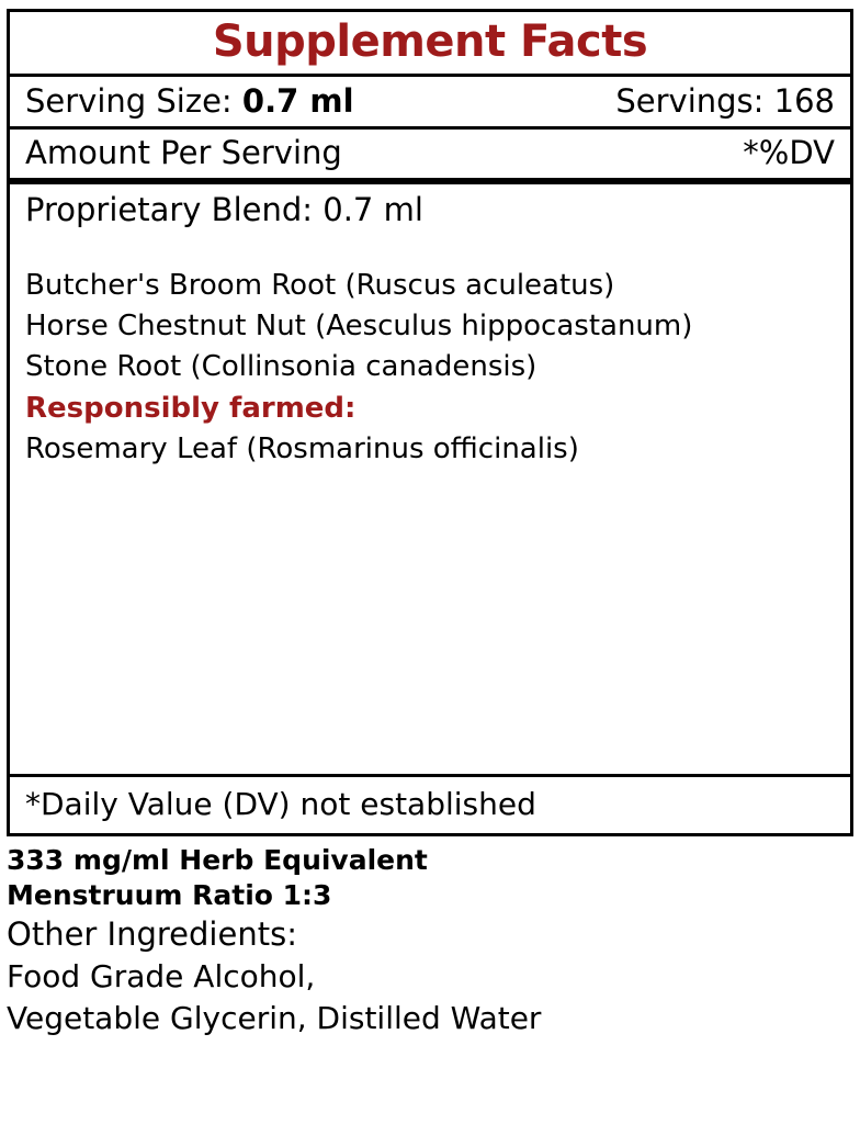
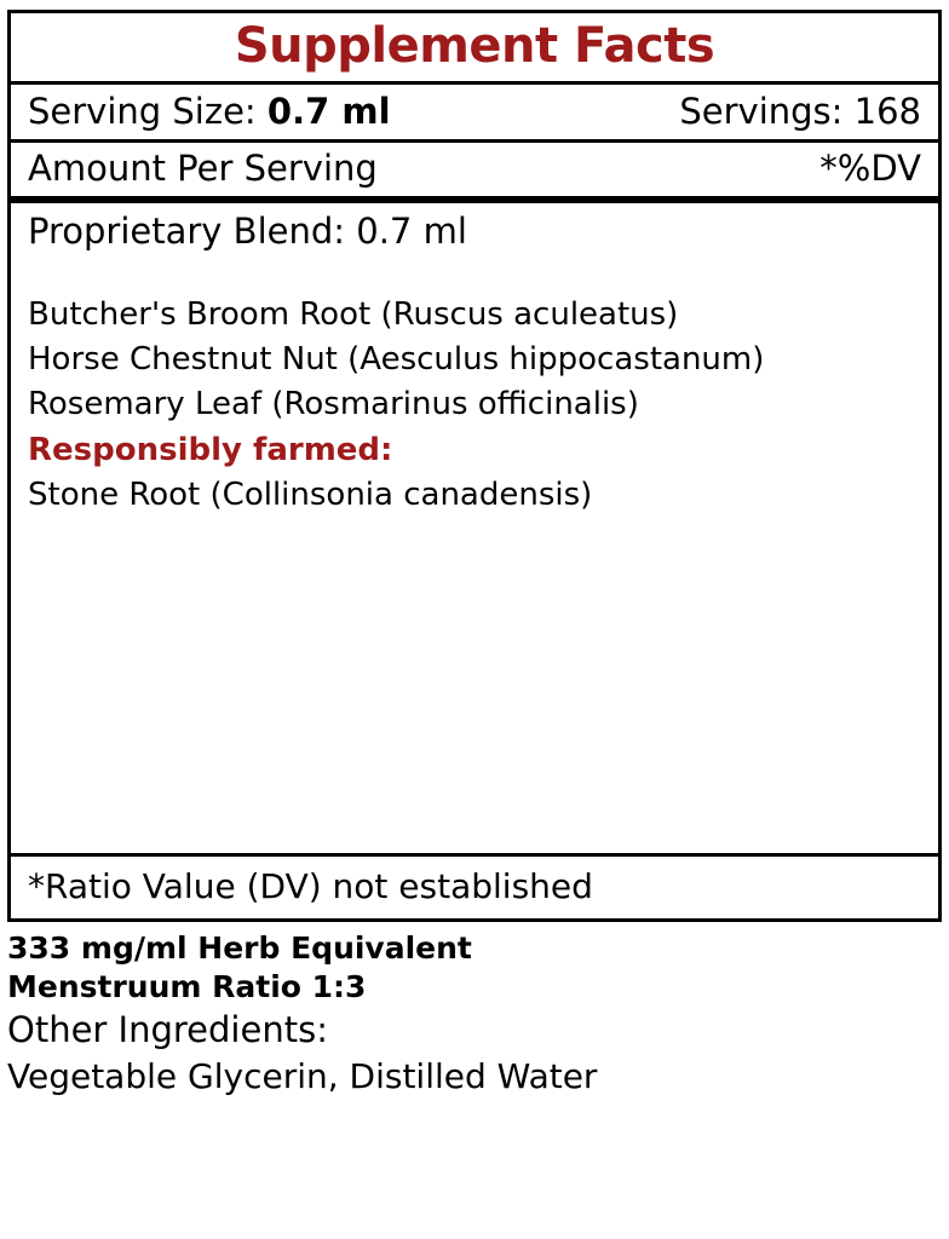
  Supplement Facts
  Serving Size: 0.7 ml
  Servings: 168
  Amount Per Serving
  *%DV
  Proprietary Blend: 0.7 ml
  Butcher's Broom Root (Ruscus aculeatus)
  Horse Chestnut Nut (Aesculus hippocastanum)
- Stone Root (Collinsonia canadensis)
+ Rosemary Leaf (Rosmarinus officinalis)
  Responsibly farmed:
- Rosemary Leaf (Rosmarinus officinalis)
+ Stone Root (Collinsonia canadensis)
- *Daily Value (DV) not established
+ *Ratio Value (DV) not established
  333 mg/ml Herb Equivalent
  Menstruum Ratio 1:3
  Other Ingredients:
- Food Grade Alcohol,
  Vegetable Glycerin, Distilled Water
